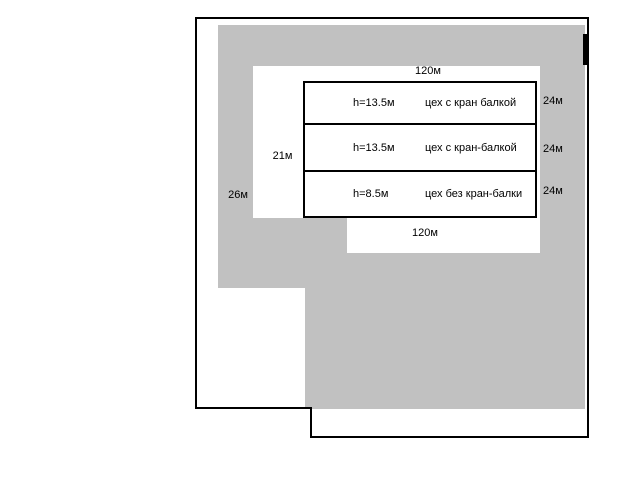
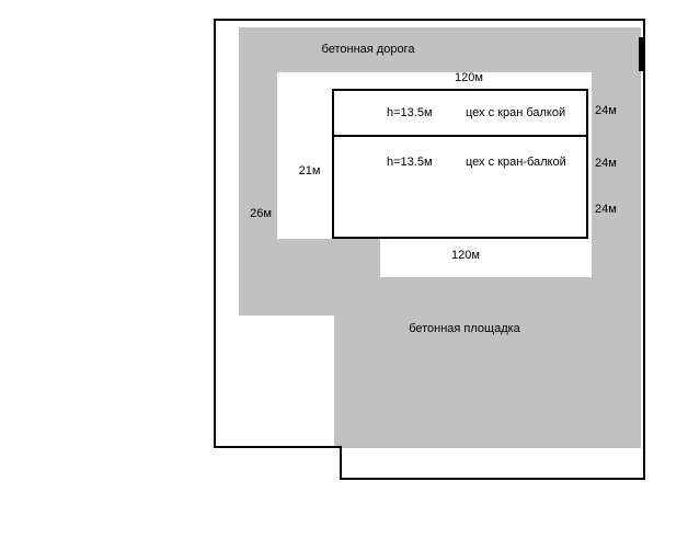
+ бетонная дорога
+ бетонная площадка
  120м
  120м
  21м
  26м
  24м
  24м
  24м
  h=13.5м
  цех с кран балкой
  h=13.5м
  цех с кран-балкой
- h=8.5м
- цех без кран-балки
